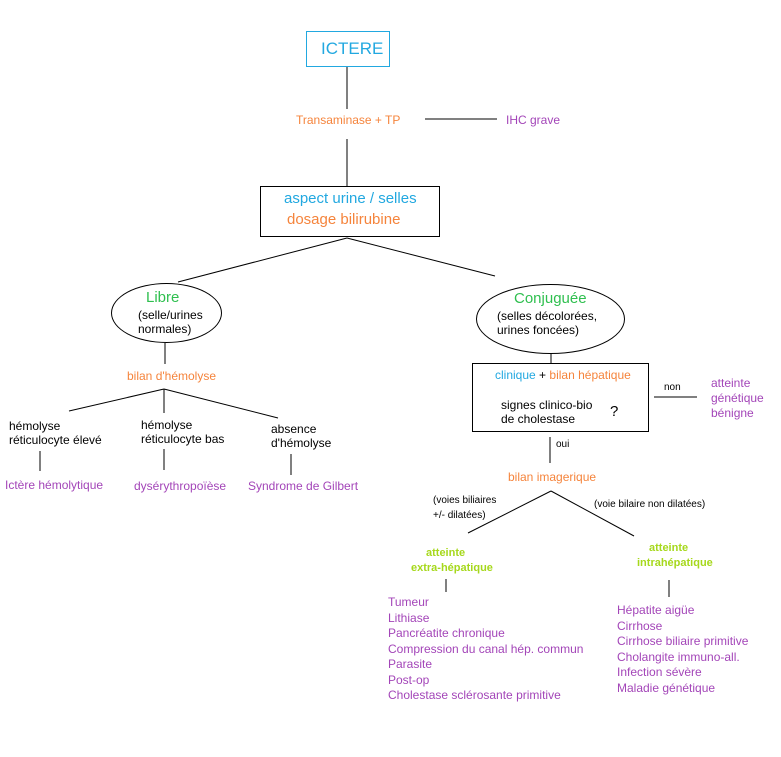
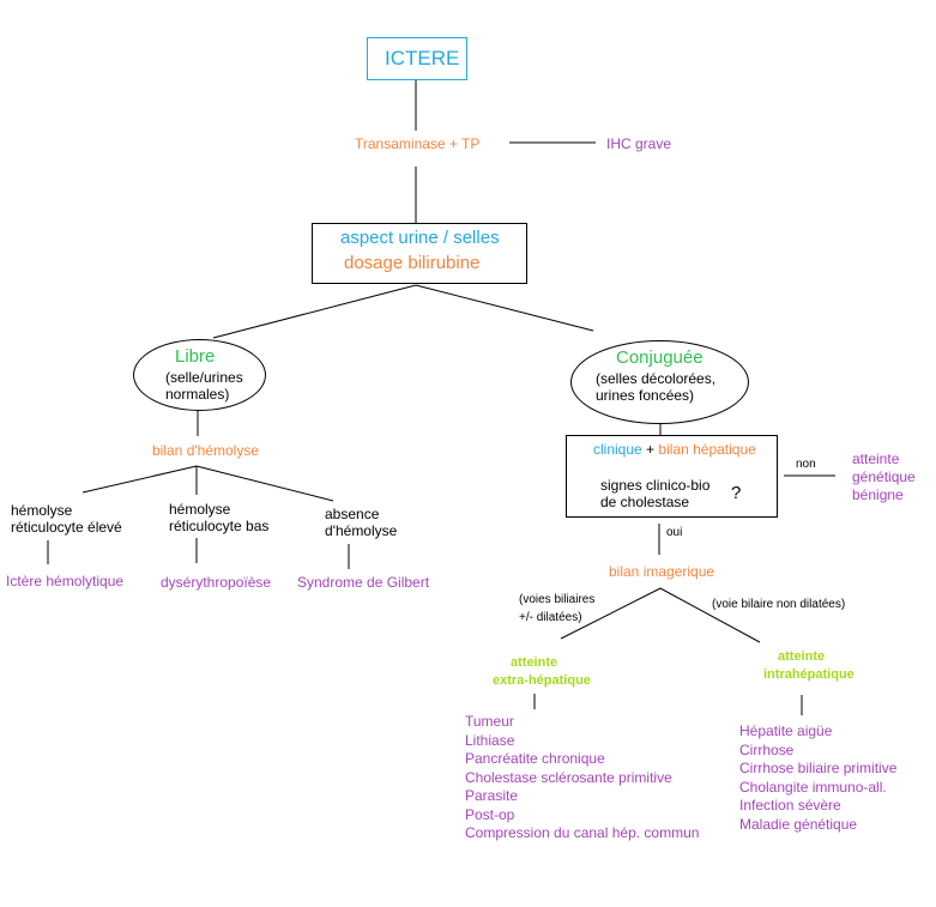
  ICTERE
  Transaminase + TP
  IHC grave
  aspect urine / selles
  dosage bilirubine
  Libre
  (selle/urines
  normales)
  bilan d'hémolyse
  hémolyse
  réticulocyte élevé
  Ictère hémolytique
  hémolyse
  réticulocyte bas
  dysérythropoïèse
  absence
  d'hémolyse
  Syndrome de Gilbert
  Conjuguée
  (selles décolorées,
  urines foncées)
  clinique + bilan hépatique
  signes clinico-bio
  de cholestase
  ?
  non
  atteinte
  génétique
  bénigne
  oui
  bilan imagerique
  (voies biliaires
  +/- dilatées)
  (voie bilaire non dilatées)
  atteinte
  extra-hépatique
  Tumeur
  Lithiase
  Pancréatite chronique
- Compression du canal hép. commun
+ Cholestase sclérosante primitive
  Parasite
  Post-op
- Cholestase sclérosante primitive
+ Compression du canal hép. commun
  atteinte
  intrahépatique
  Hépatite aigüe
  Cirrhose
  Cirrhose biliaire primitive
  Cholangite immuno-all.
  Infection sévère
  Maladie génétique
